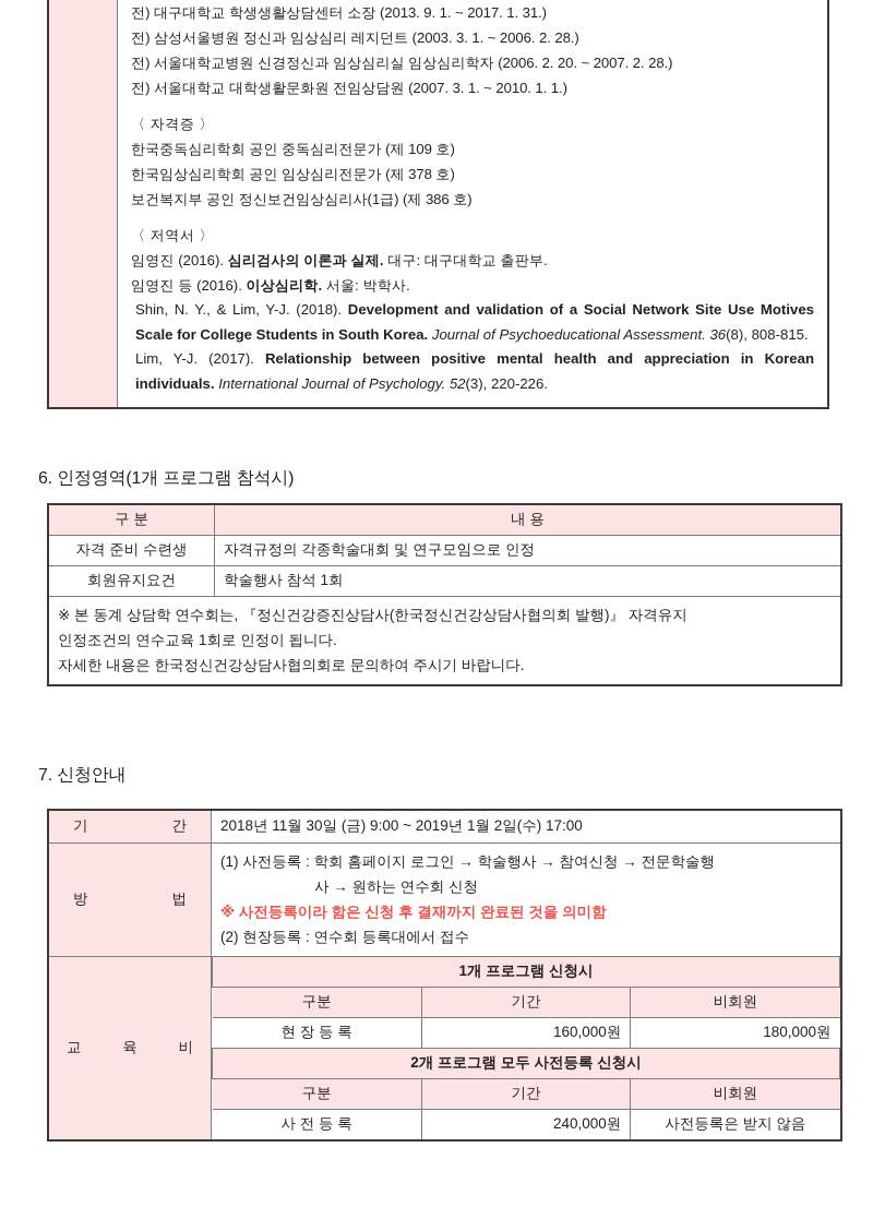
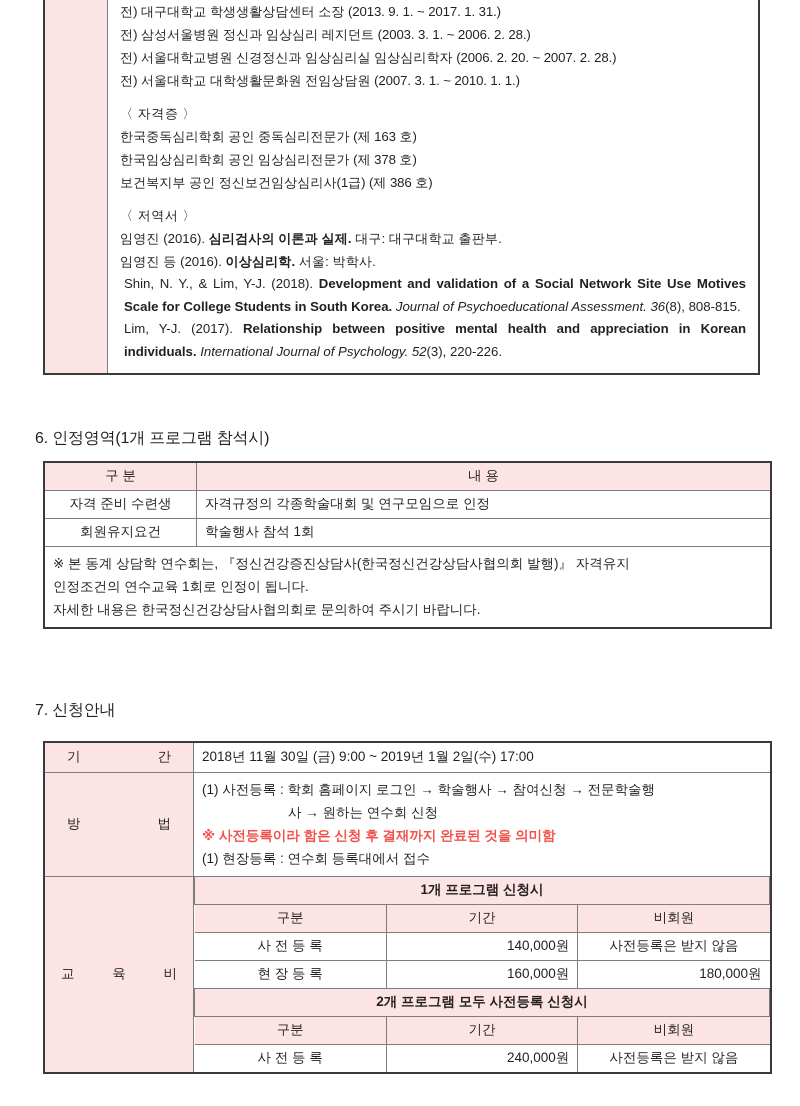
- 	전) 대구대학교 학생생활상담센터 소장 (2013. 9. 1. ~ 2017. 1. 31.) 전) 삼성서울병원 정신과 임상심리 레지던트 (2003. 3. 1. ~ 2006. 2. 28.) 전) 서울대학교병원 신경정신과 임상심리실 임상심리학자 (2006. 2. 20. ~ 2007. 2. 28.) 전) 서울대학교 대학생활문화원 전임상담원 (2007. 3. 1. ~ 2010. 1. 1.) 〈 자격증 〉 한국중독심리학회 공인 중독심리전문가 (제 109 호) 한국임상심리학회 공인 임상심리전문가 (제 378 호) 보건복지부 공인 정신보건임상심리사(1급) (제 386 호) 〈 저역서 〉 임영진 (2016). 심리검사의 이론과 실제. 대구: 대구대학교 출판부. 임영진 등 (2016). 이상심리학. 서울: 박학사. Shin, N. Y., & Lim, Y-J. (2018). Development and validation of a Social Network Site Use Motives Scale for College Students in South Korea. Journal of Psychoeducational Assessment. 36(8), 808-815. Lim, Y-J. (2017). Relationship between positive mental health and appreciation in Korean individuals. International Journal of Psychology. 52(3), 220-226.
+ 	전) 대구대학교 학생생활상담센터 소장 (2013. 9. 1. ~ 2017. 1. 31.) 전) 삼성서울병원 정신과 임상심리 레지던트 (2003. 3. 1. ~ 2006. 2. 28.) 전) 서울대학교병원 신경정신과 임상심리실 임상심리학자 (2006. 2. 20. ~ 2007. 2. 28.) 전) 서울대학교 대학생활문화원 전임상담원 (2007. 3. 1. ~ 2010. 1. 1.) 〈 자격증 〉 한국중독심리학회 공인 중독심리전문가 (제 163 호) 한국임상심리학회 공인 임상심리전문가 (제 378 호) 보건복지부 공인 정신보건임상심리사(1급) (제 386 호) 〈 저역서 〉 임영진 (2016). 심리검사의 이론과 실제. 대구: 대구대학교 출판부. 임영진 등 (2016). 이상심리학. 서울: 박학사. Shin, N. Y., & Lim, Y-J. (2018). Development and validation of a Social Network Site Use Motives Scale for College Students in South Korea. Journal of Psychoeducational Assessment. 36(8), 808-815. Lim, Y-J. (2017). Relationship between positive mental health and appreciation in Korean individuals. International Journal of Psychology. 52(3), 220-226.
  6. 인정영역(1개 프로그램 참석시)
  구 분	내 용
  자격 준비 수련생	자격규정의 각종학술대회 및 연구모임으로 인정
  회원유지요건	학술행사 참석 1회
  ※ 본 동계 상담학 연수회는, 『정신건강증진상담사(한국정신건강상담사협의회 발행)』 자격유지 인정조건의 연수교육 1회로 인정이 됩니다. 자세한 내용은 한국정신건강상담사협의회로 문의하여 주시기 바랍니다.
  7. 신청안내
  기 간	2018년 11월 30일 (금) 9:00 ~ 2019년 1월 2일(수) 17:00
- 방 법	(1) 사전등록 : 학회 홈페이지 로그인 → 학술행사 → 참여신청 → 전문학술행 사 → 원하는 연수회 신청 ※ 사전등록이라 함은 신청 후 결재까지 완료된 것을 의미함 (2) 현장등록 : 연수회 등록대에서 접수
+ 방 법	(1) 사전등록 : 학회 홈페이지 로그인 → 학술행사 → 참여신청 → 전문학술행 사 → 원하는 연수회 신청 ※ 사전등록이라 함은 신청 후 결재까지 완료된 것을 의미함 (1) 현장등록 : 연수회 등록대에서 접수
  교 육 비
  1개 프로그램 신청시
  구분	기간	비회원
+ 사 전 등 록	140,000원	사전등록은 받지 않음
  현 장 등 록	160,000원	180,000원
  2개 프로그램 모두 사전등록 신청시
  구분	기간	비회원
  사 전 등 록	240,000원	사전등록은 받지 않음
